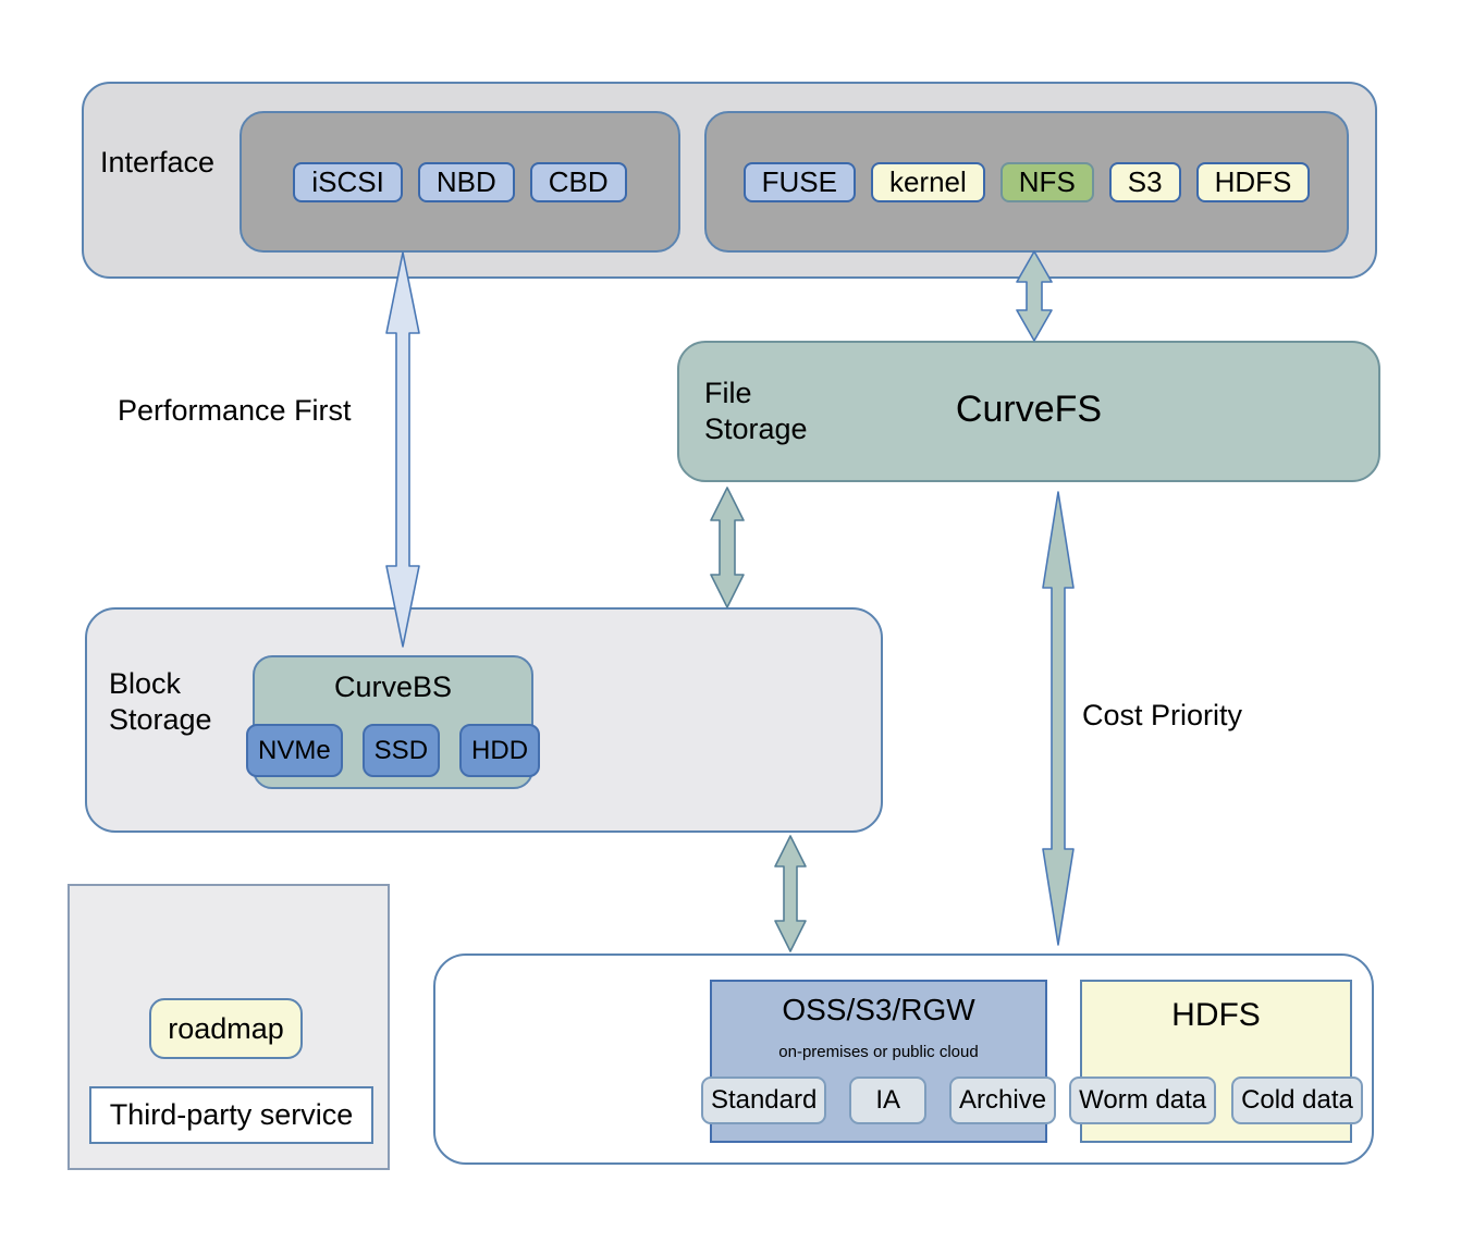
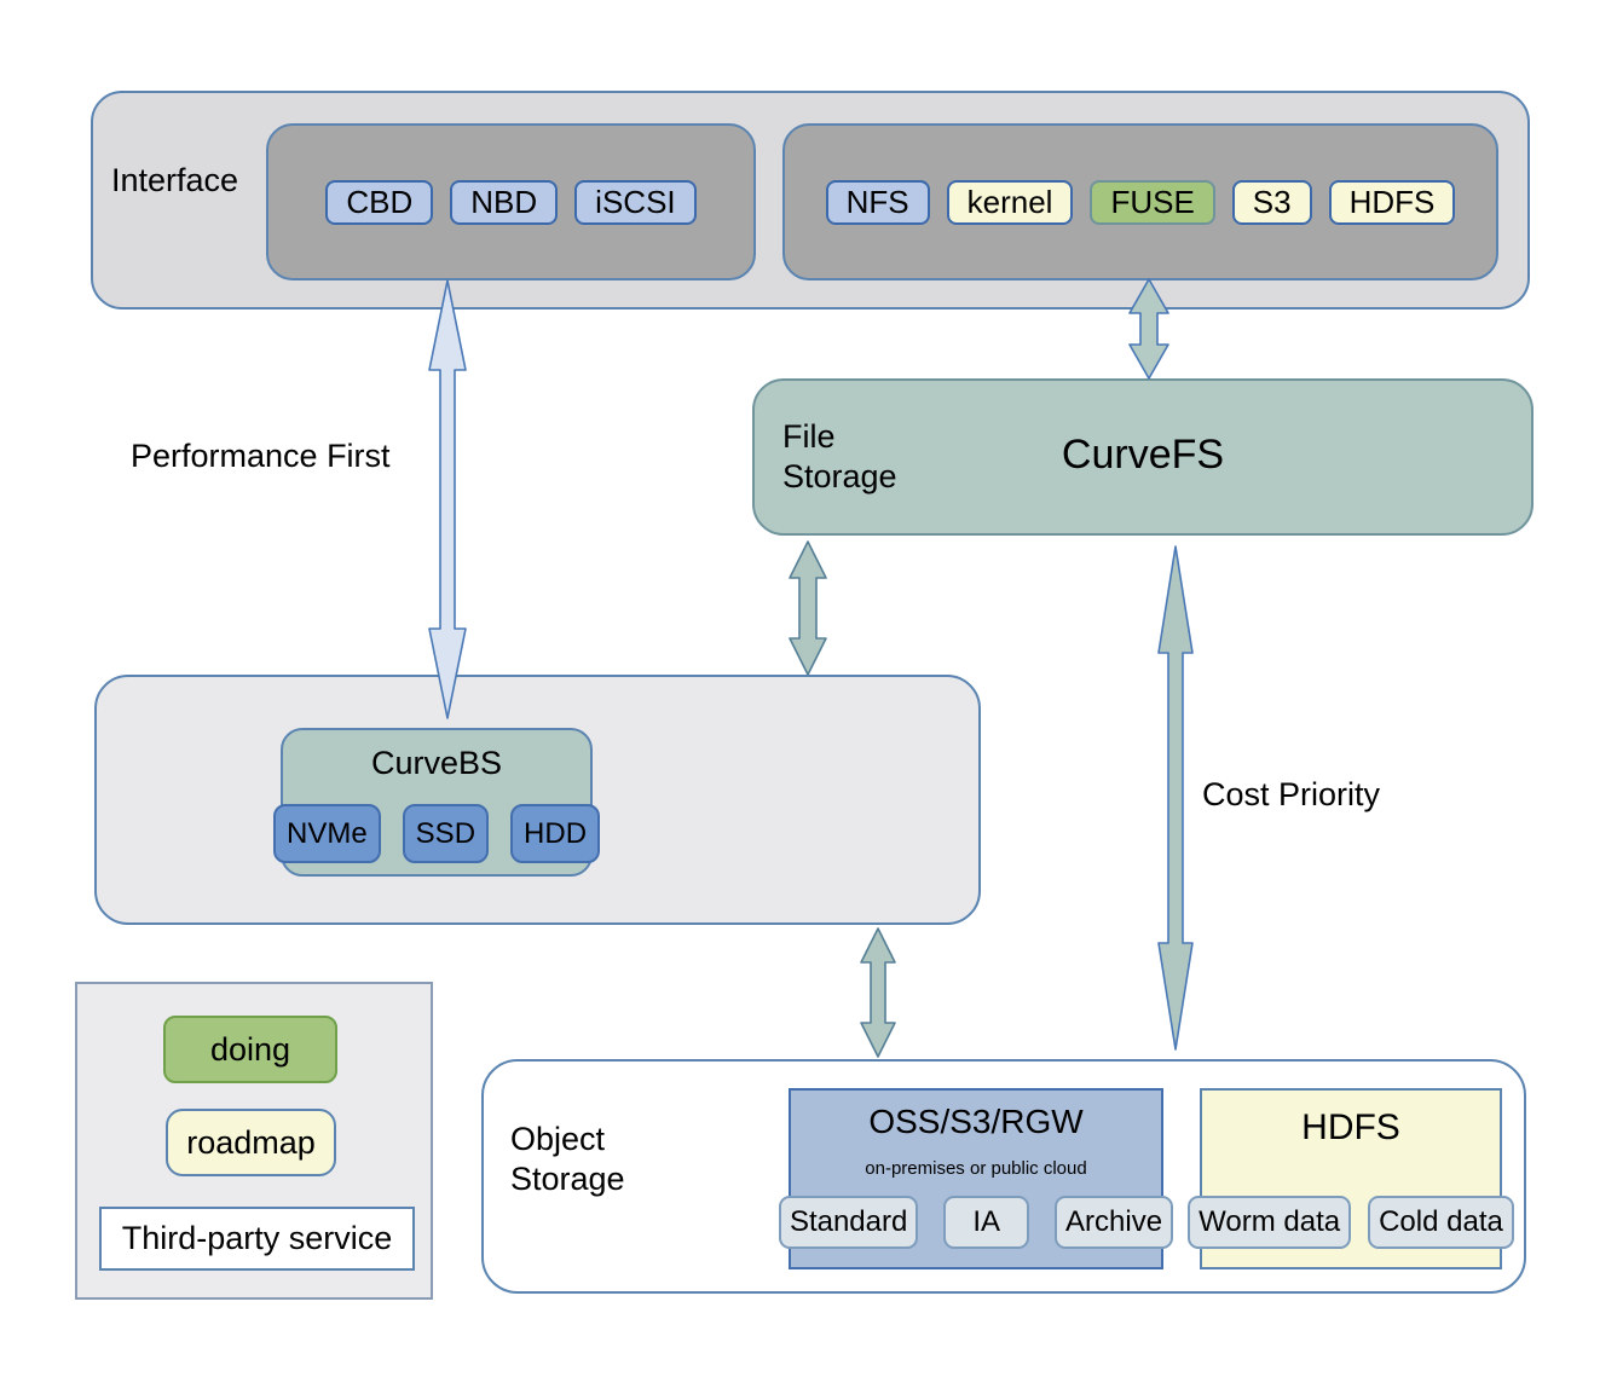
  Interface
- iSCSI
+ CBD
  NBD
- CBD
+ iSCSI
- FUSE
+ NFS
  kernel
- NFS
+ FUSE
  S3
  HDFS
  File Storage
  CurveFS
- Block Storage
  CurveBS
  NVMe
  SSD
  HDD
+ doing
  roadmap
  Third-party service
+ Object Storage
  OSS/S3/RGW
  on-premises or public cloud
  Standard
  IA
  Archive
  HDFS
  Worm data
  Cold data
  Performance First
  Cost Priority
